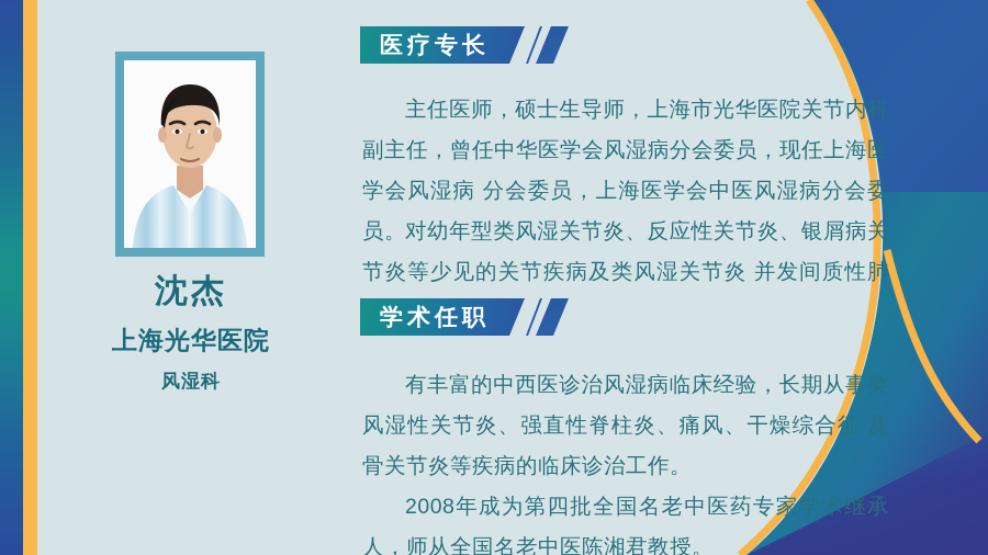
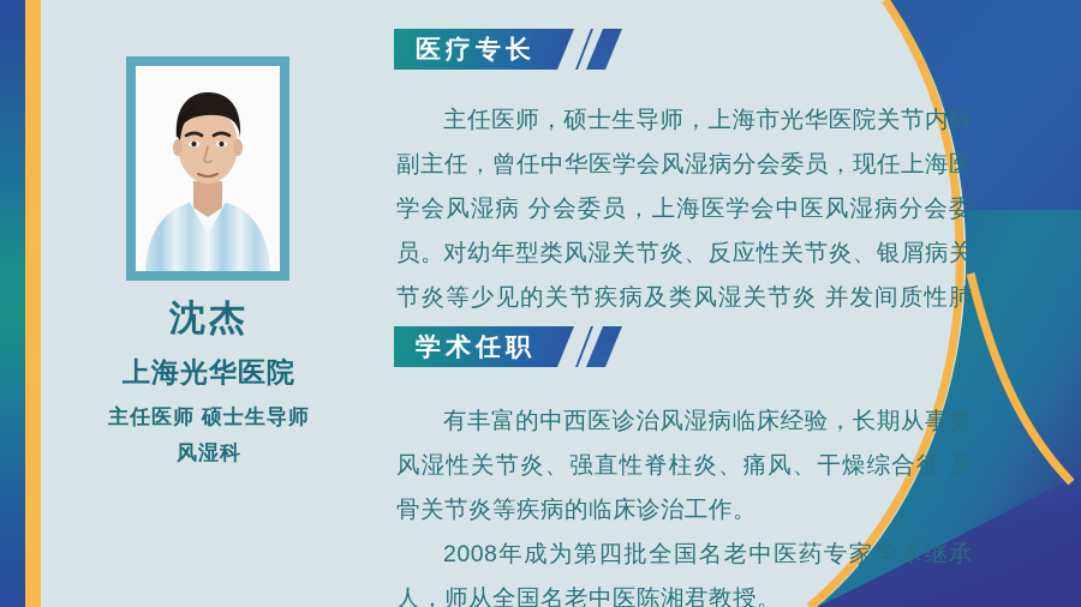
  沈杰
  上海光华医院
+ 主任医师 硕士生导师
  风湿科
  医疗专长
  主任医师，硕士生导师，上海市光华医院关节内科副主任，曾任中华医学会风湿病分会委员，现任上海医学会风湿病 分会委员，上海医学会中医风湿病分会委员。
  对幼年型类风湿关节炎、反应性关节炎、银屑病关节炎等少见的关节疾病及类风湿关节炎 并发间质性肺
  学术任职
  有丰富的中西医诊治风湿病临床经验，长期从事类风湿性关节炎、强直性脊柱炎、痛风、干燥综合征 及骨关节炎等疾病的临床诊治工作。
  2008年成为第四批全国名老中医药专家学术继承人，师从全国名老中医陈湘君教授。
